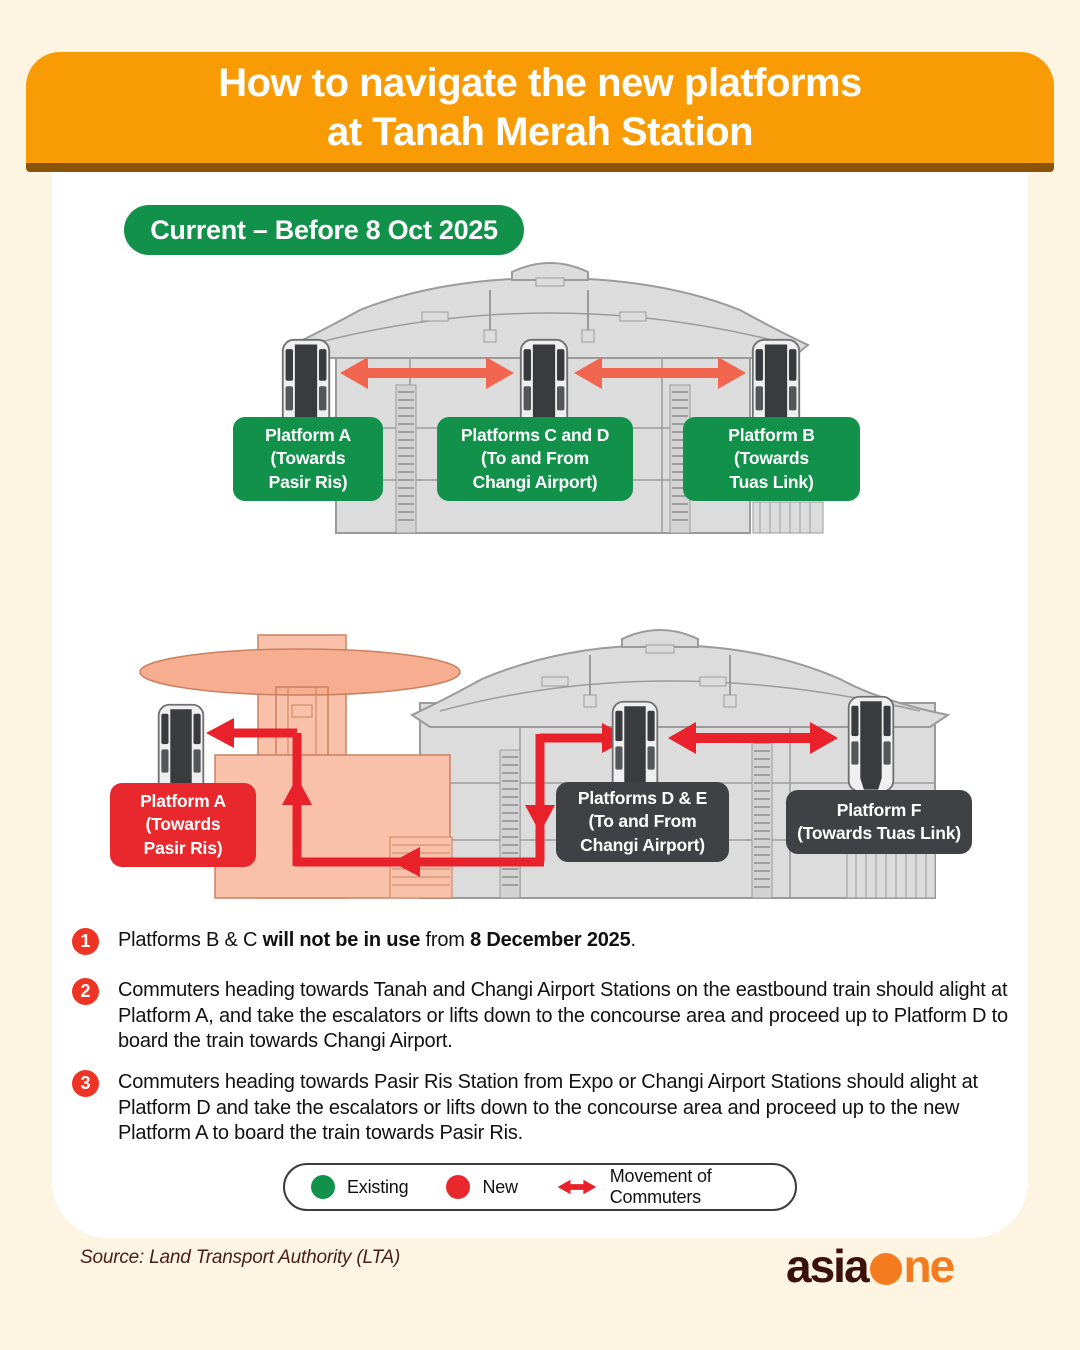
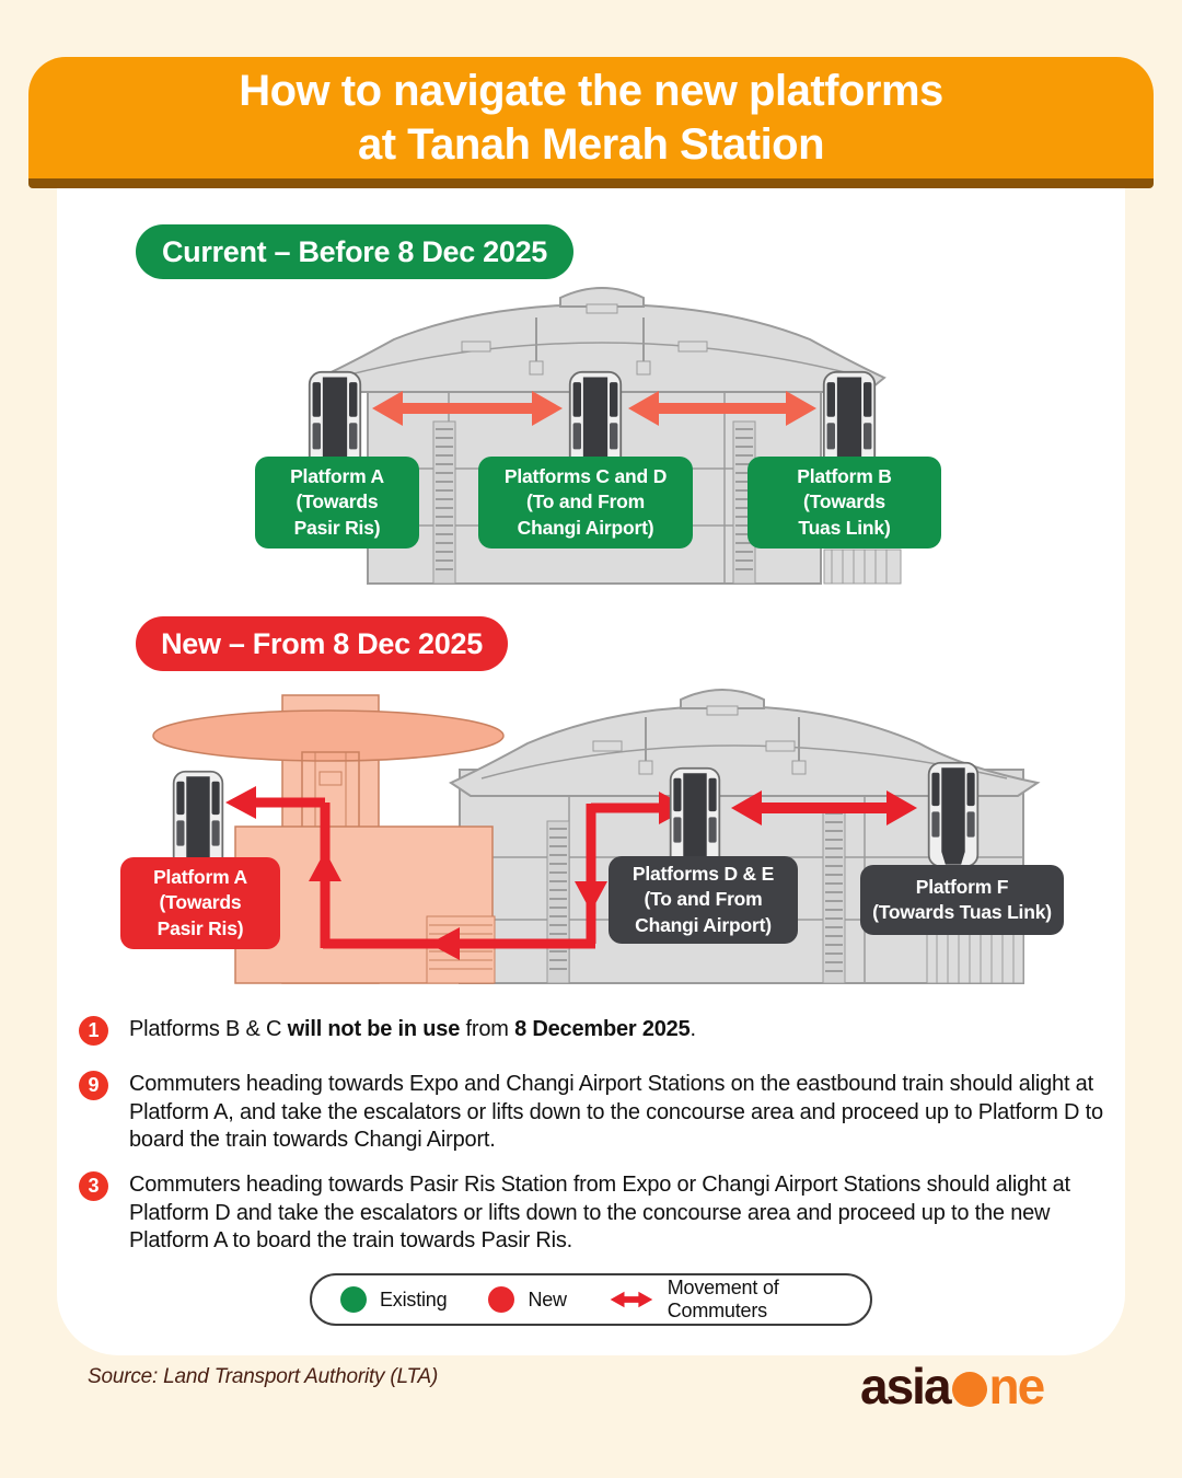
  How to navigate the new platforms
  at Tanah Merah Station
- Current – Before 8 Oct 2025
+ Current – Before 8 Dec 2025
  Platform A
  (Towards
  Pasir Ris)
  Platforms C and D
  (To and From
  Changi Airport)
  Platform B
  (Towards
  Tuas Link)
+ New – From 8 Dec 2025
  Platform A
  (Towards
  Pasir Ris)
  Platforms D & E
  (To and From
  Changi Airport)
  Platform F
  (Towards Tuas Link)
  1
  Platforms B & C will not be in use from 8 December 2025.
- 2
+ 9
- Commuters heading towards Tanah and Changi Airport Stations on the eastbound train should alight at Platform A, and take the escalators or lifts down to the concourse area and proceed up to Platform D to board the train towards Changi Airport.
+ Commuters heading towards Expo and Changi Airport Stations on the eastbound train should alight at Platform A, and take the escalators or lifts down to the concourse area and proceed up to Platform D to board the train towards Changi Airport.
  3
  Commuters heading towards Pasir Ris Station from Expo or Changi Airport Stations should alight at Platform D and take the escalators or lifts down to the concourse area and proceed up to the new Platform A to board the train towards Pasir Ris.
  Existing
  New
  Movement of Commuters
  Source: Land Transport Authority (LTA)
  asia
  ne
